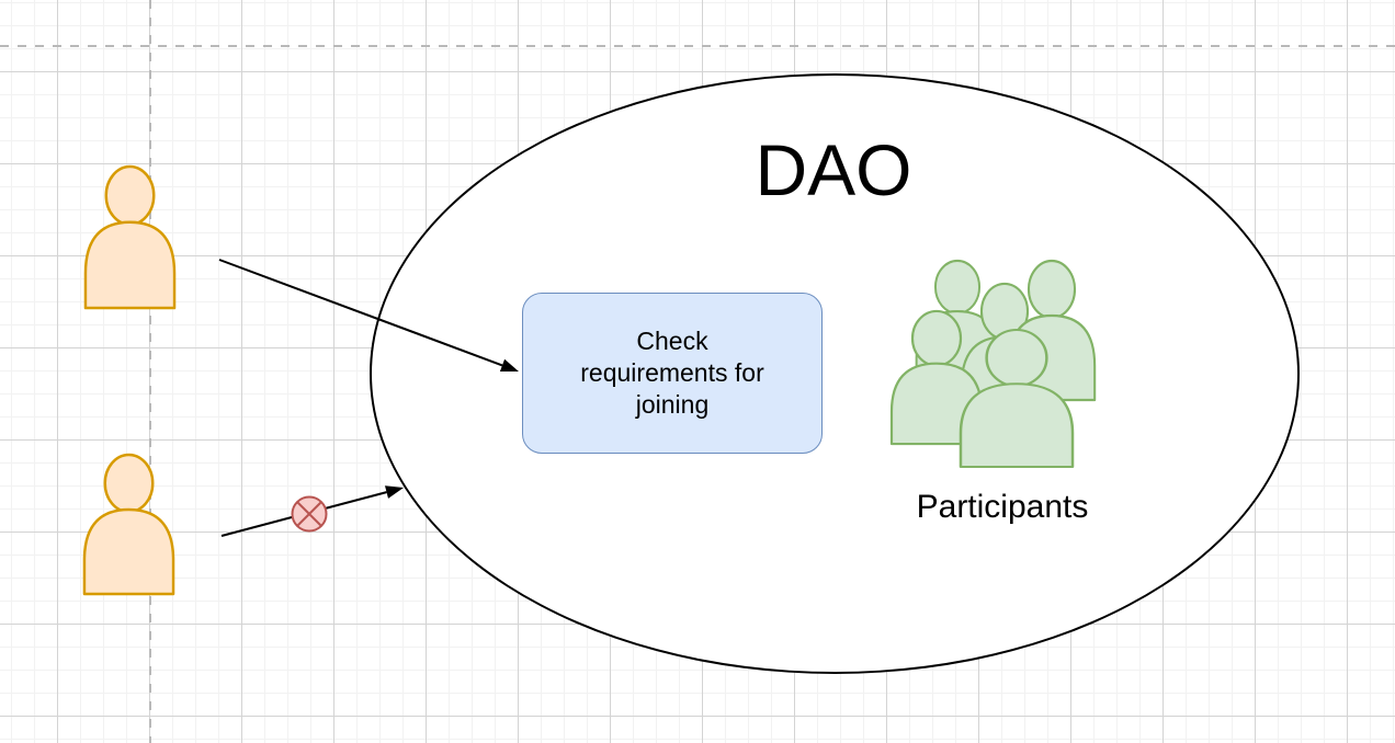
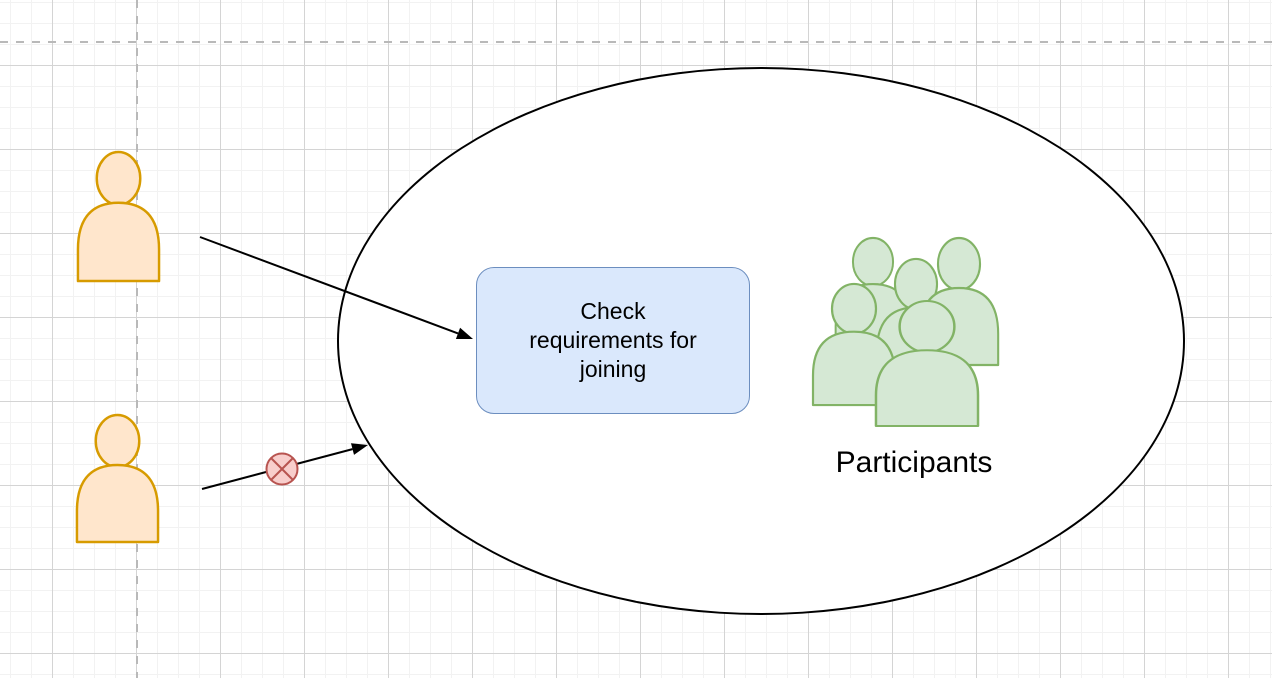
- DAO
  Check requirements for joining
  Participants
